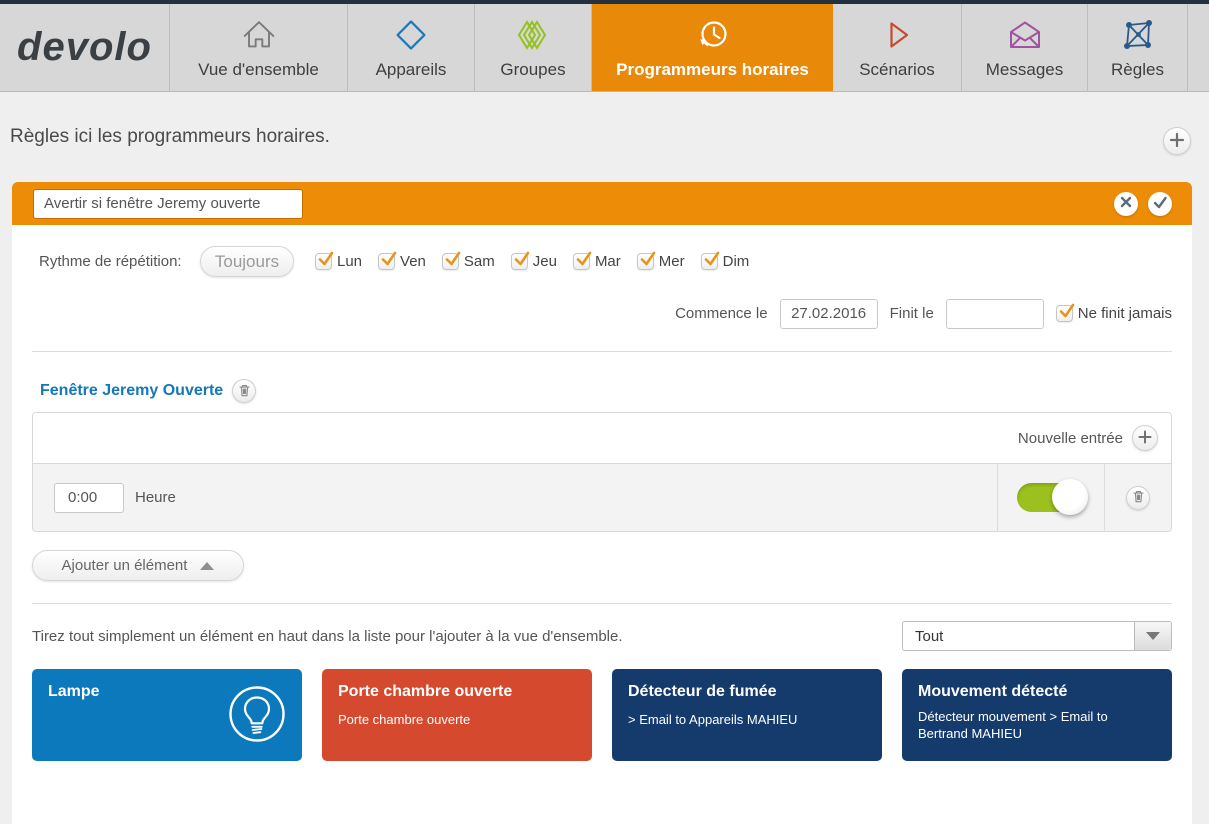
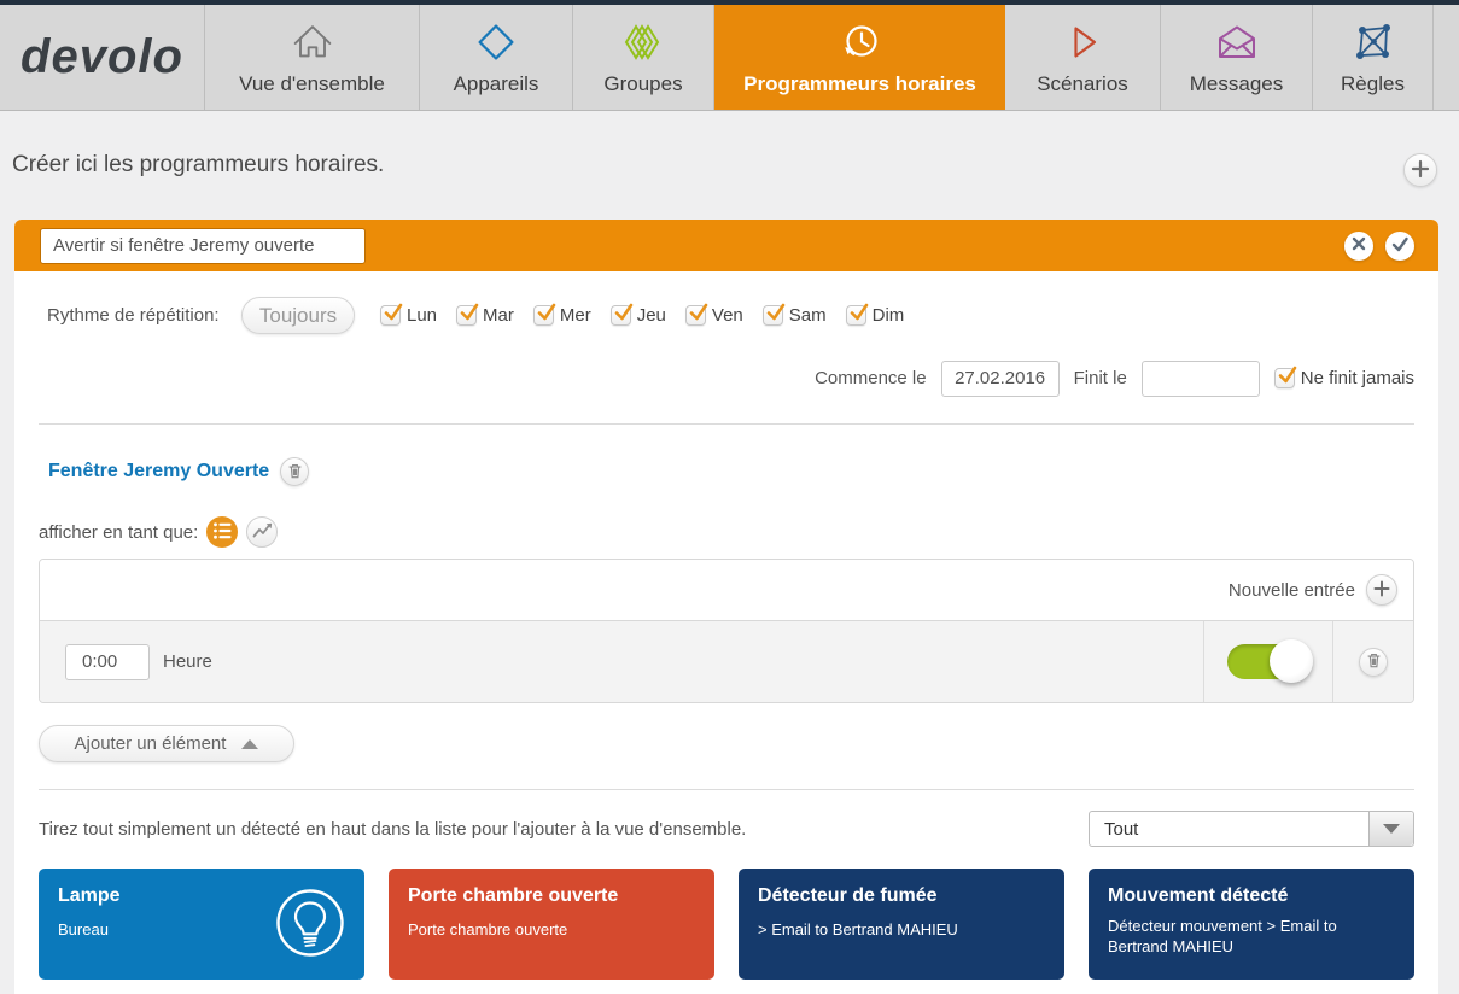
  devolo
  Vue d'ensemble
  Appareils
  Groupes
  Programmeurs horaires
  Scénarios
  Messages
  Règles
- Règles ici les programmeurs horaires.
+ Créer ici les programmeurs horaires.
  Avertir si fenêtre Jeremy ouverte
  Rythme de répétition:
  Toujours
  Lun
- Ven
+ Mar
- Sam
+ Mer
  Jeu
- Mar
+ Ven
- Mer
+ Sam
  Dim
  Commence le
  27.02.2016
  Finit le
  Ne finit jamais
  Fenêtre Jeremy Ouverte
+ afficher en tant que:
  Nouvelle entrée
  0:00
  Heure
  Ajouter un élément
- Tirez tout simplement un élément en haut dans la liste pour l'ajouter à la vue d'ensemble.
+ Tirez tout simplement un détecté en haut dans la liste pour l'ajouter à la vue d'ensemble.
  Tout
  Lampe
+ Bureau
  Porte chambre ouverte
  Porte chambre ouverte
  Détecteur de fumée
- > Email to Appareils MAHIEU
+ > Email to Bertrand MAHIEU
  Mouvement détecté
  Détecteur mouvement > Email to Bertrand MAHIEU
